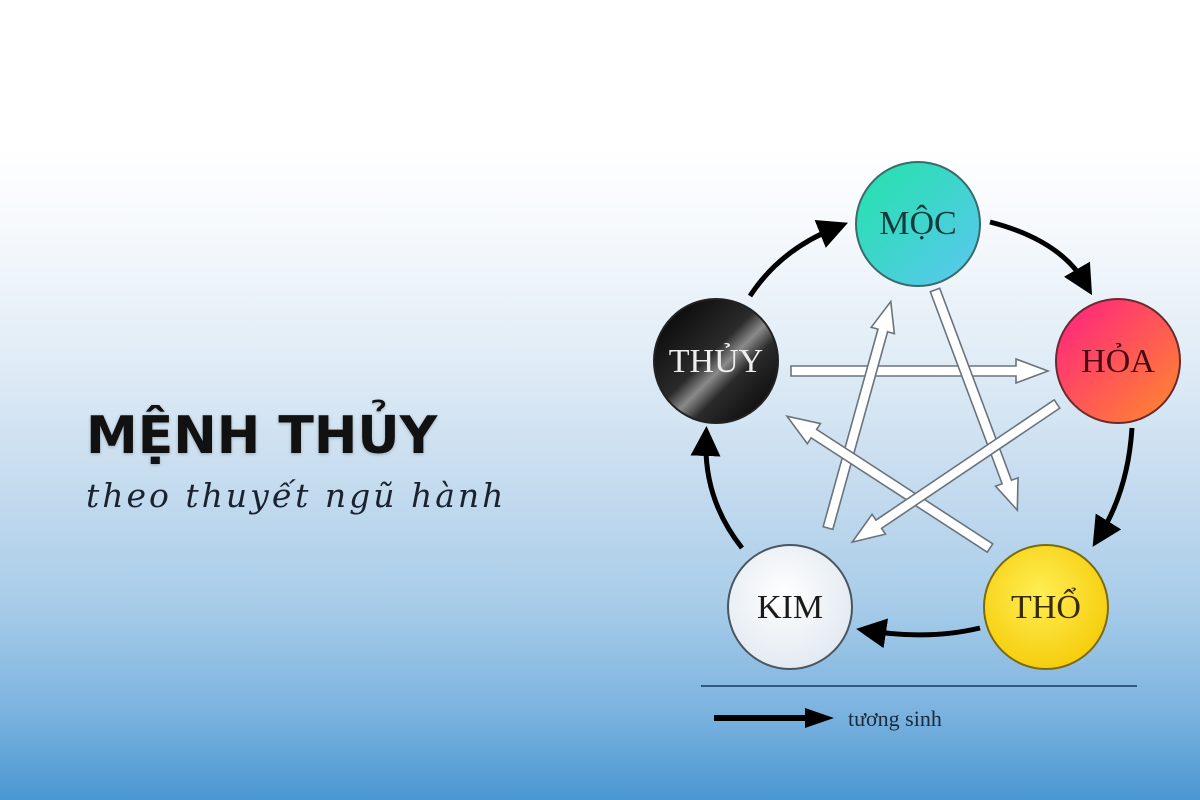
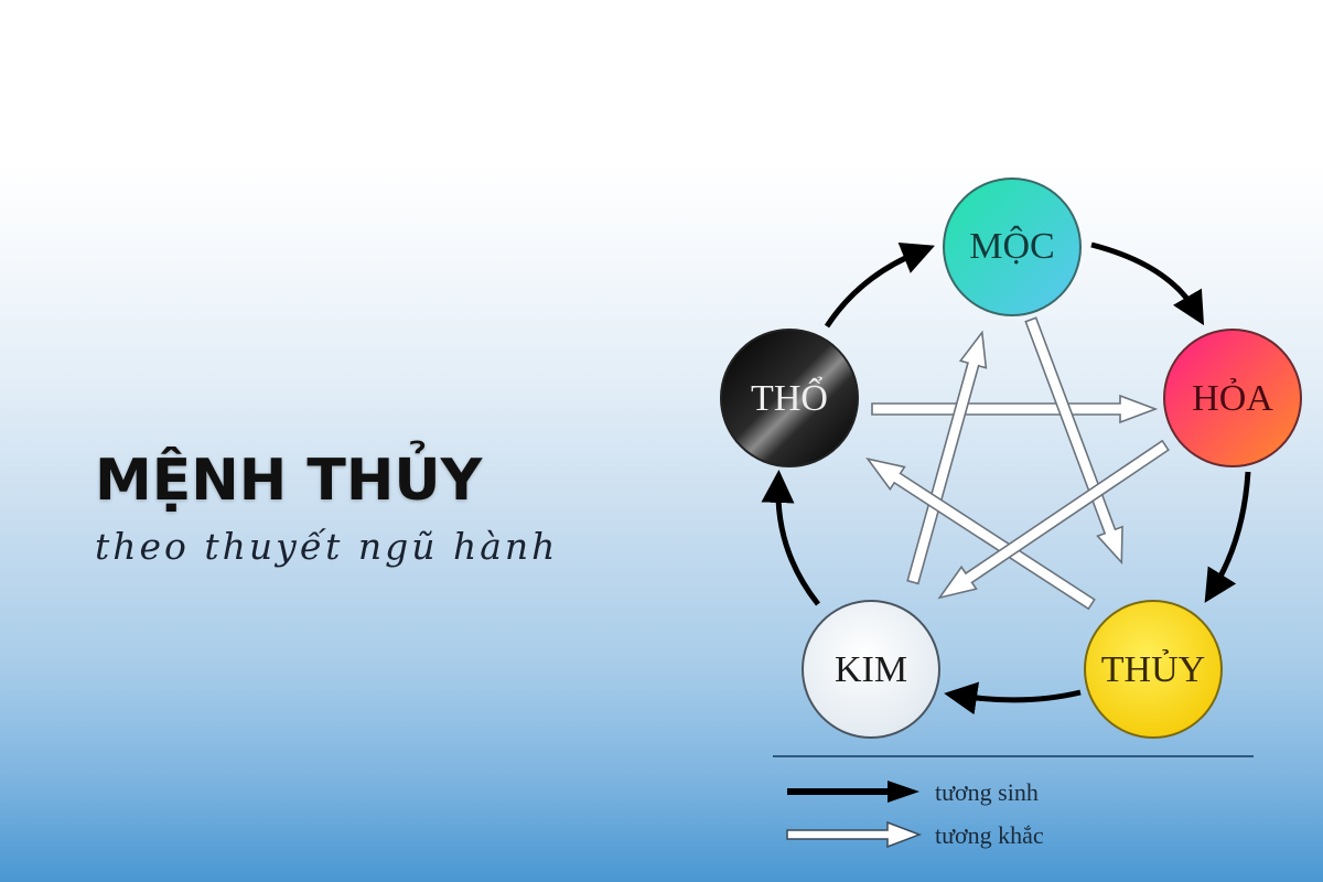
  MỆNH THỦY
  theo thuyết ngũ hành
  MỘC
  HỎA
- THỔ
+ THỦY
  KIM
- THỦY
+ THỔ
  tương sinh
+ tương khắc
